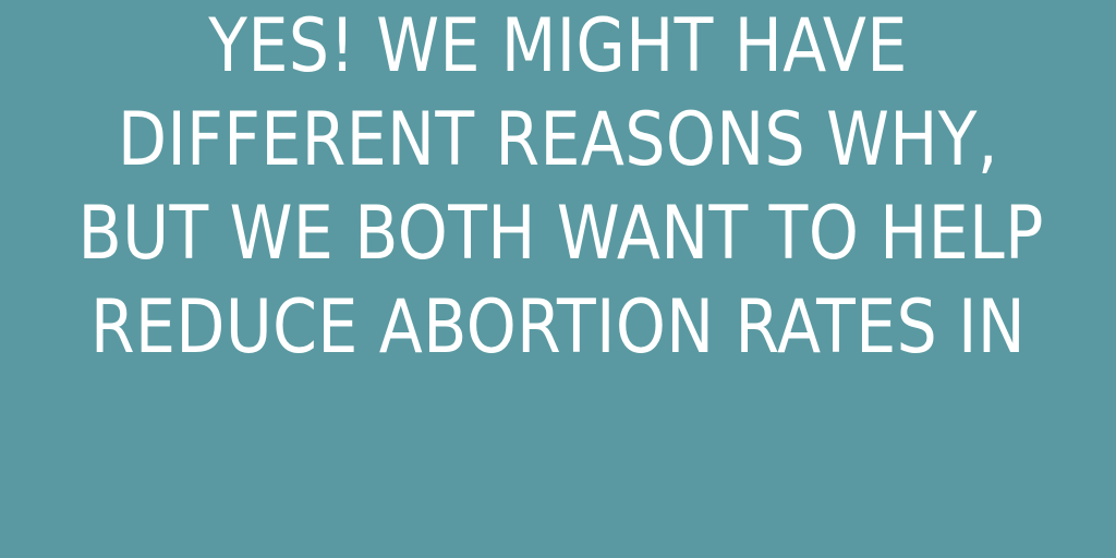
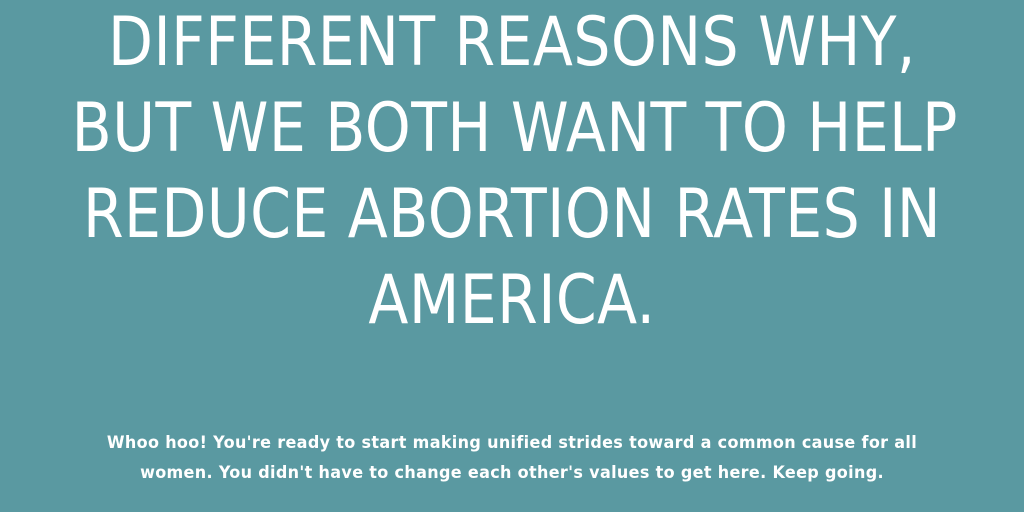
- YES! WE MIGHT HAVE
  DIFFERENT REASONS WHY,
  BUT WE BOTH WANT TO HELP
  REDUCE ABORTION RATES IN
+ AMERICA.
+ Whoo hoo! You're ready to start making unified strides toward a common cause for all
+ women. You didn't have to change each other's values to get here. Keep going.
